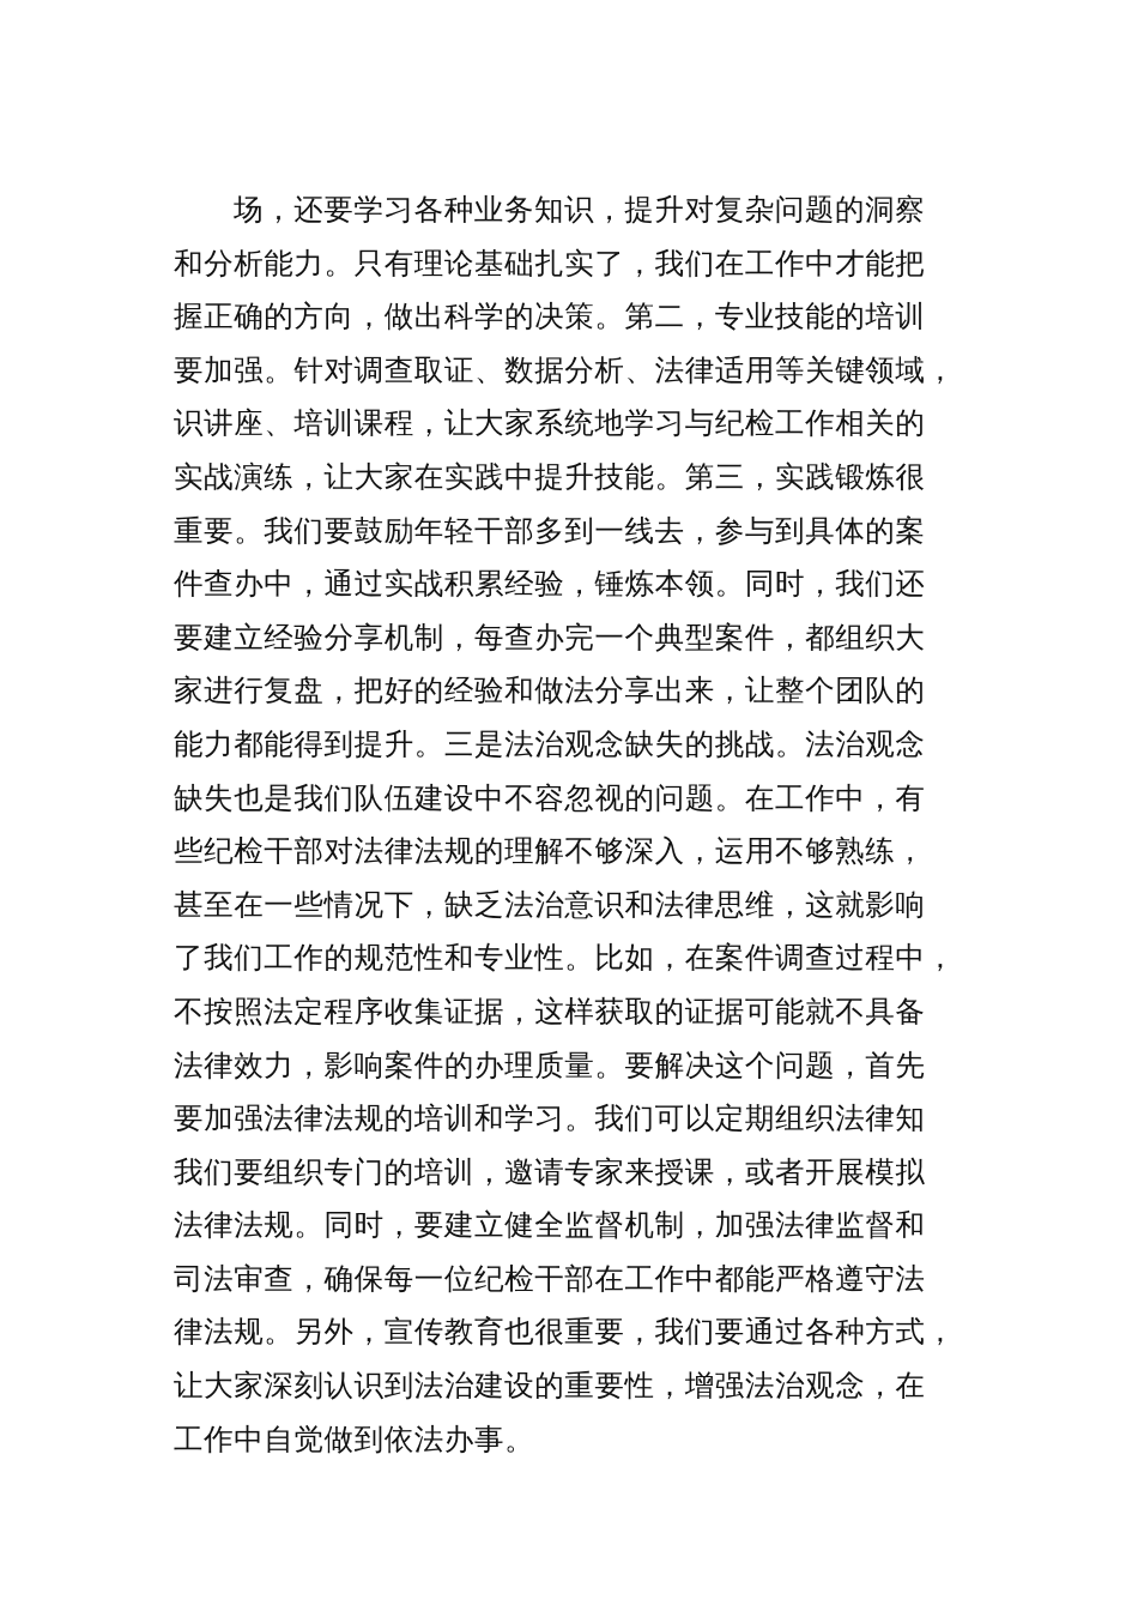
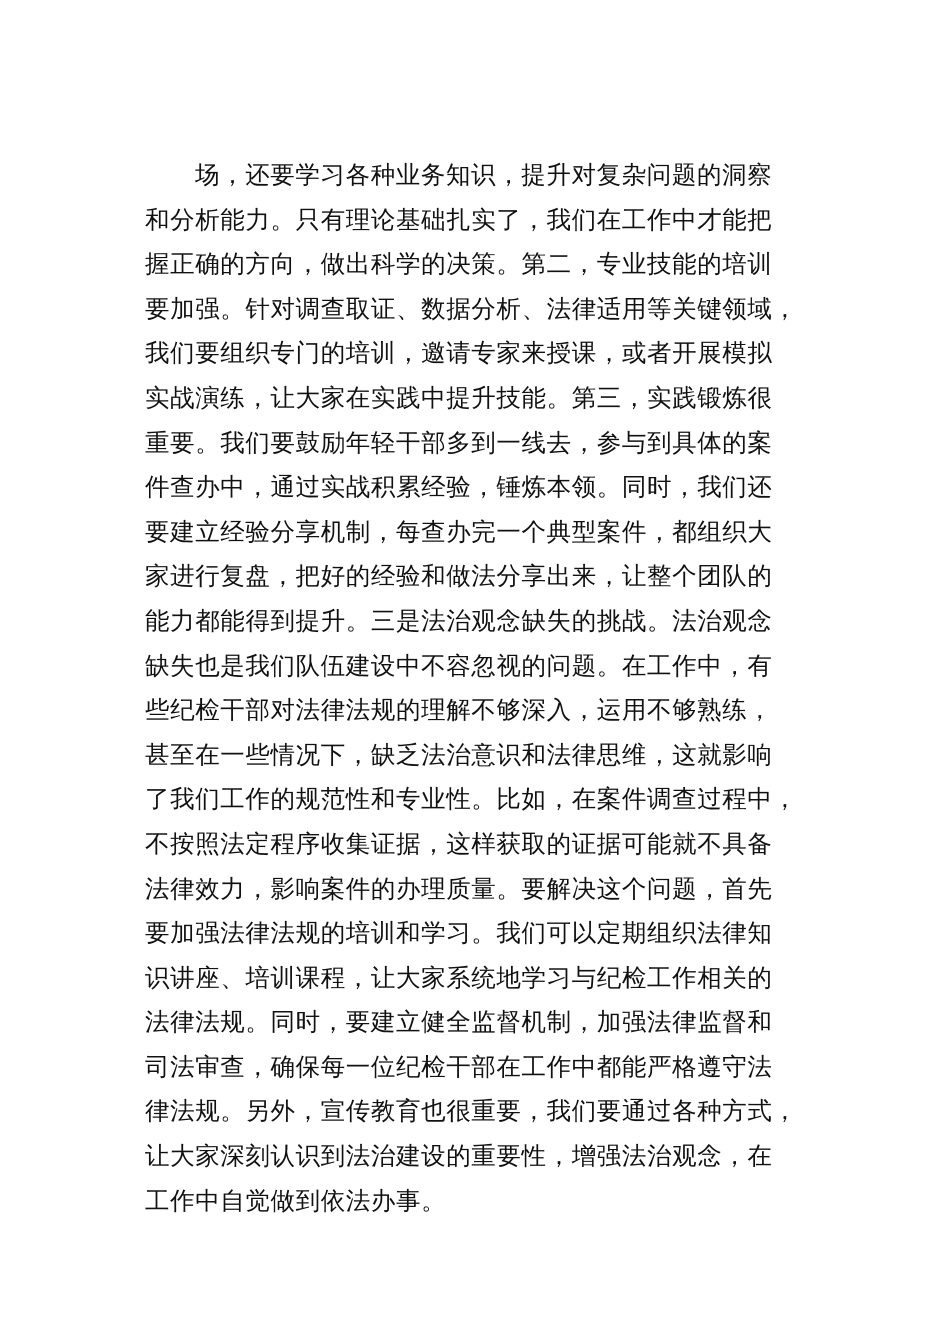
  场，还要学习各种业务知识，提升对复杂问题的洞察
  和分析能力。只有理论基础扎实了，我们在工作中才能把
  握正确的方向，做出科学的决策。第二，专业技能的培训
  要加强。针对调查取证、数据分析、法律适用等关键领域，
- 识讲座、培训课程，让大家系统地学习与纪检工作相关的
+ 我们要组织专门的培训，邀请专家来授课，或者开展模拟
  实战演练，让大家在实践中提升技能。第三，实践锻炼很
  重要。我们要鼓励年轻干部多到一线去，参与到具体的案
  件查办中，通过实战积累经验，锤炼本领。同时，我们还
  要建立经验分享机制，每查办完一个典型案件，都组织大
  家进行复盘，把好的经验和做法分享出来，让整个团队的
  能力都能得到提升。三是法治观念缺失的挑战。法治观念
  缺失也是我们队伍建设中不容忽视的问题。在工作中，有
  些纪检干部对法律法规的理解不够深入，运用不够熟练，
  甚至在一些情况下，缺乏法治意识和法律思维，这就影响
  了我们工作的规范性和专业性。比如，在案件调查过程中，
  不按照法定程序收集证据，这样获取的证据可能就不具备
  法律效力，影响案件的办理质量。要解决这个问题，首先
  要加强法律法规的培训和学习。我们可以定期组织法律知
- 我们要组织专门的培训，邀请专家来授课，或者开展模拟
+ 识讲座、培训课程，让大家系统地学习与纪检工作相关的
  法律法规。同时，要建立健全监督机制，加强法律监督和
  司法审查，确保每一位纪检干部在工作中都能严格遵守法
  律法规。另外，宣传教育也很重要，我们要通过各种方式，
  让大家深刻认识到法治建设的重要性，增强法治观念，在
  工作中自觉做到依法办事。
